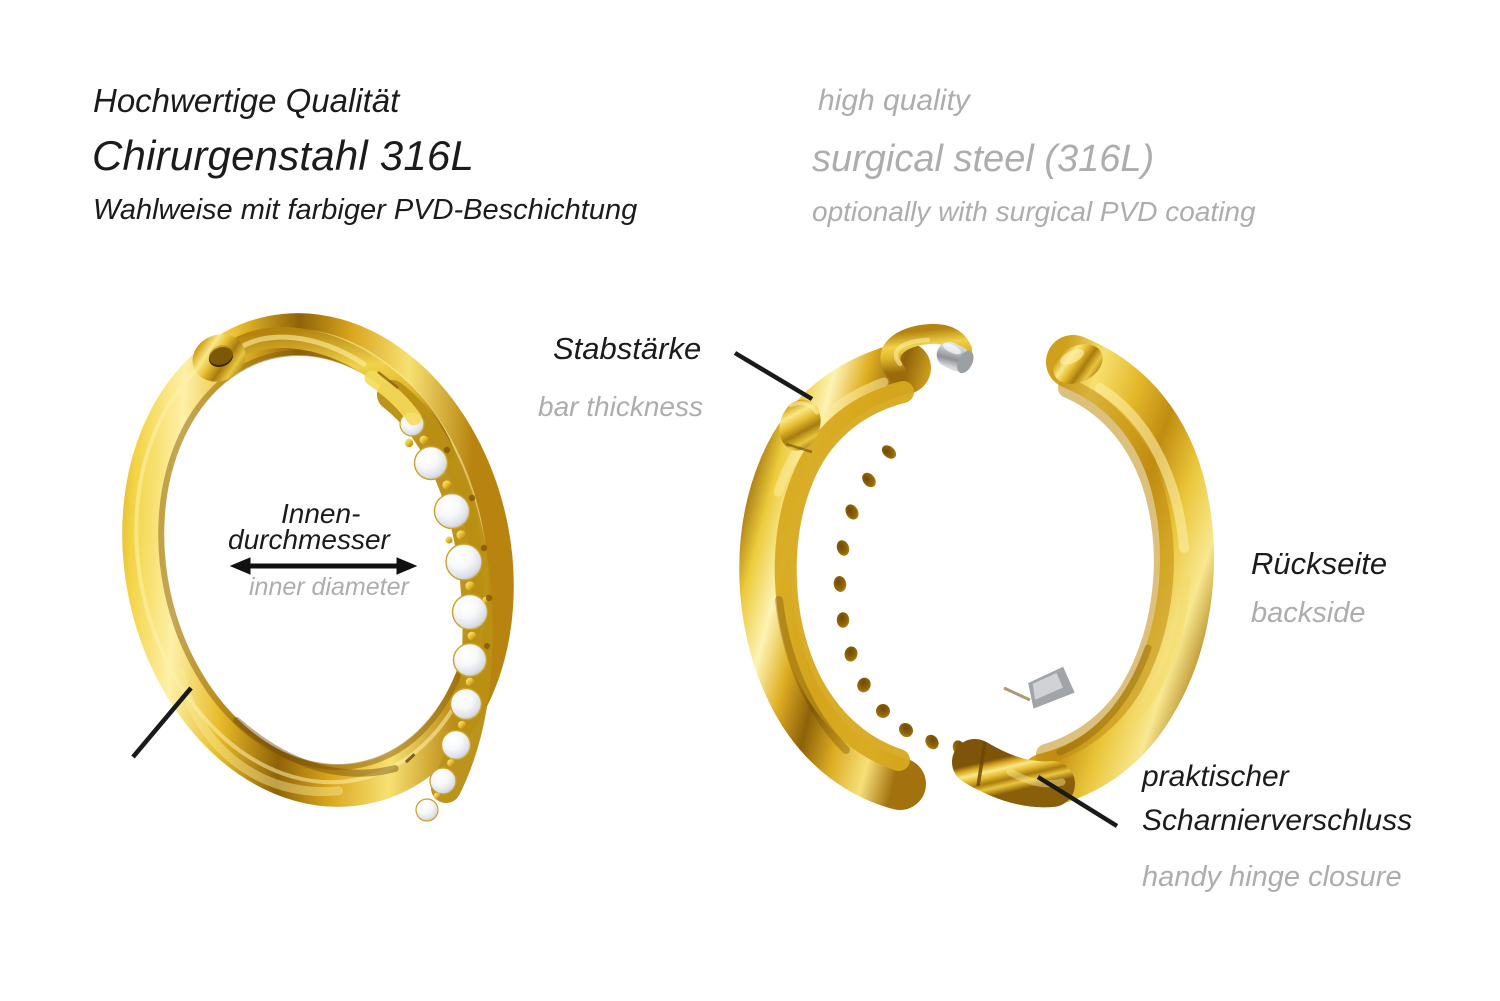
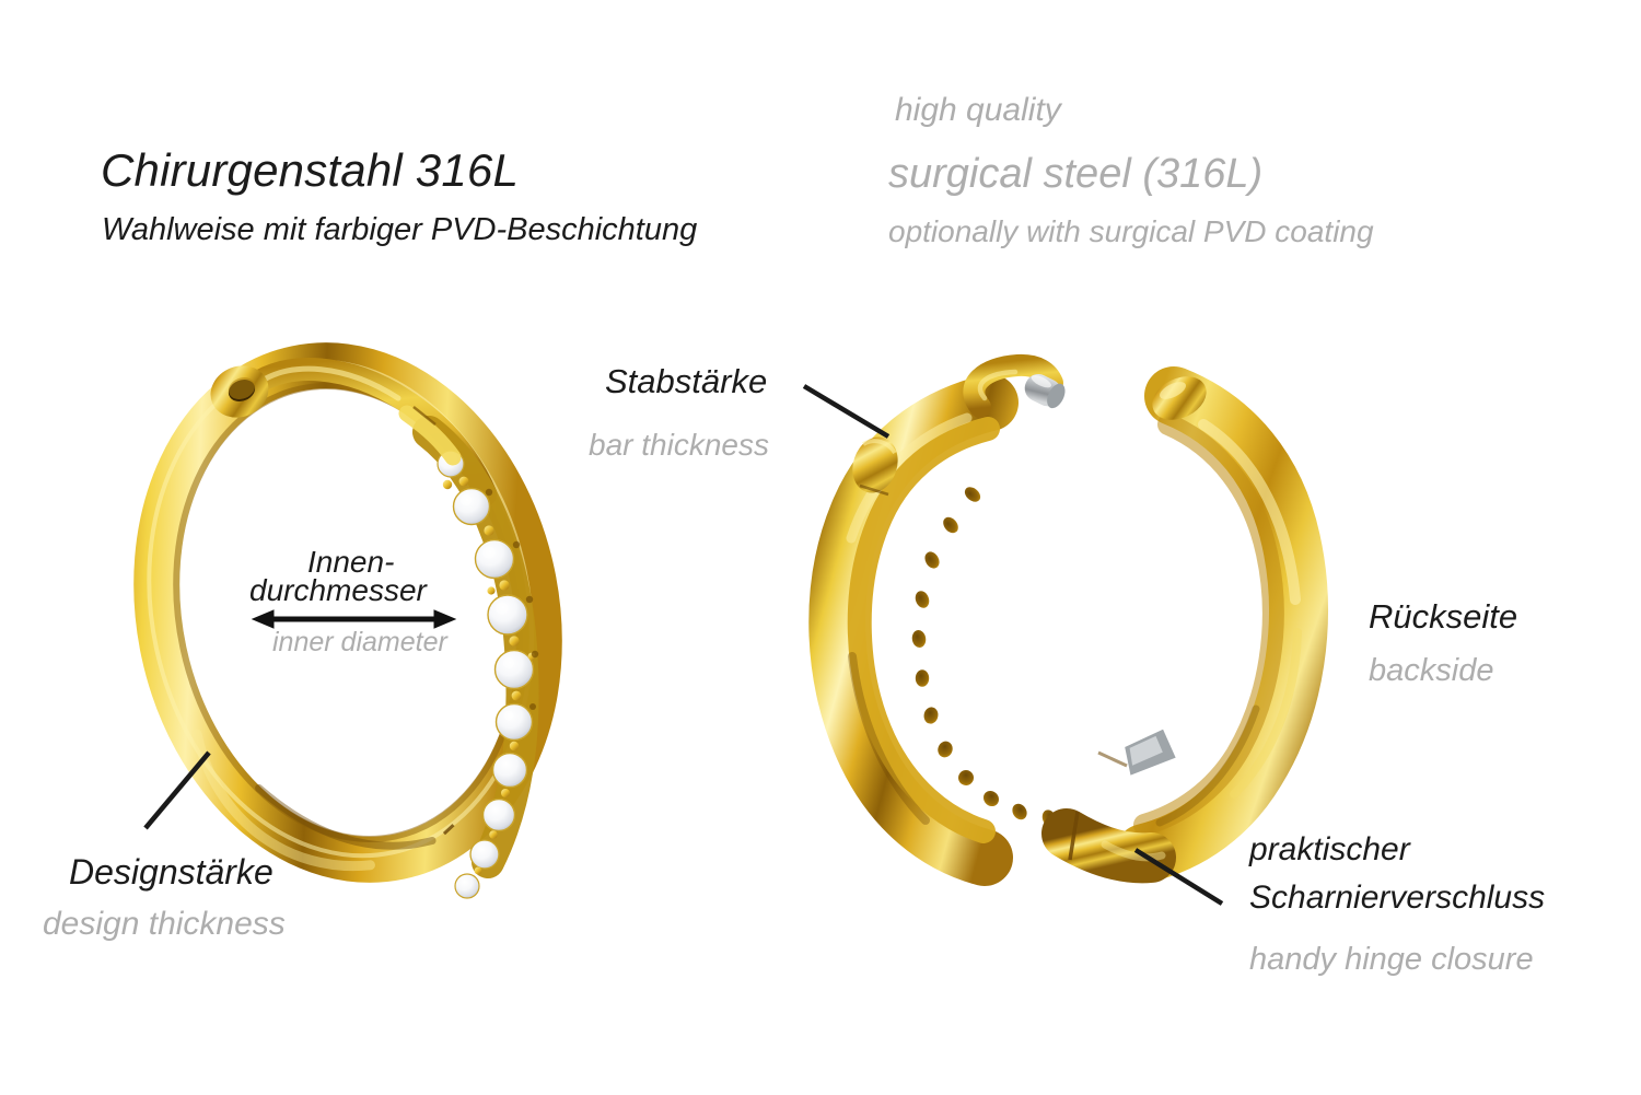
- Hochwertige Qualität
  Chirurgenstahl 316L
  Wahlweise mit farbiger PVD-Beschichtung
  high quality
  surgical steel (316L)
  optionally with surgical PVD coating
  Stabstärke
  bar thickness
  Innen-
  durchmesser
  inner diameter
+ Designstärke
+ design thickness
  Rückseite
  backside
  praktischer
  Scharnierverschluss
  handy hinge closure
